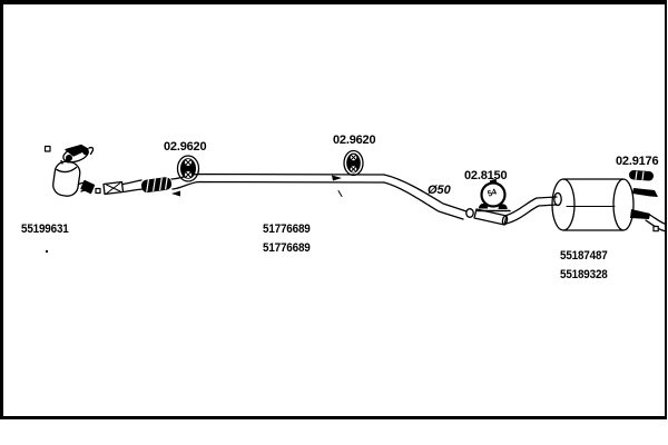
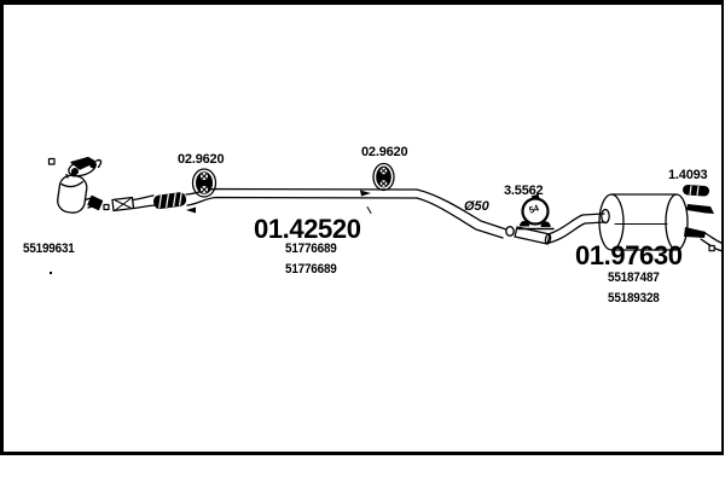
  02.9620
  02.9620
- 02.8150
+ 3.5562
- 02.9176
+ 1.4093
  Ø50
  55199631
+ 01.42520
  51776689
  51776689
+ 01.97630
  55187487
  55189328
